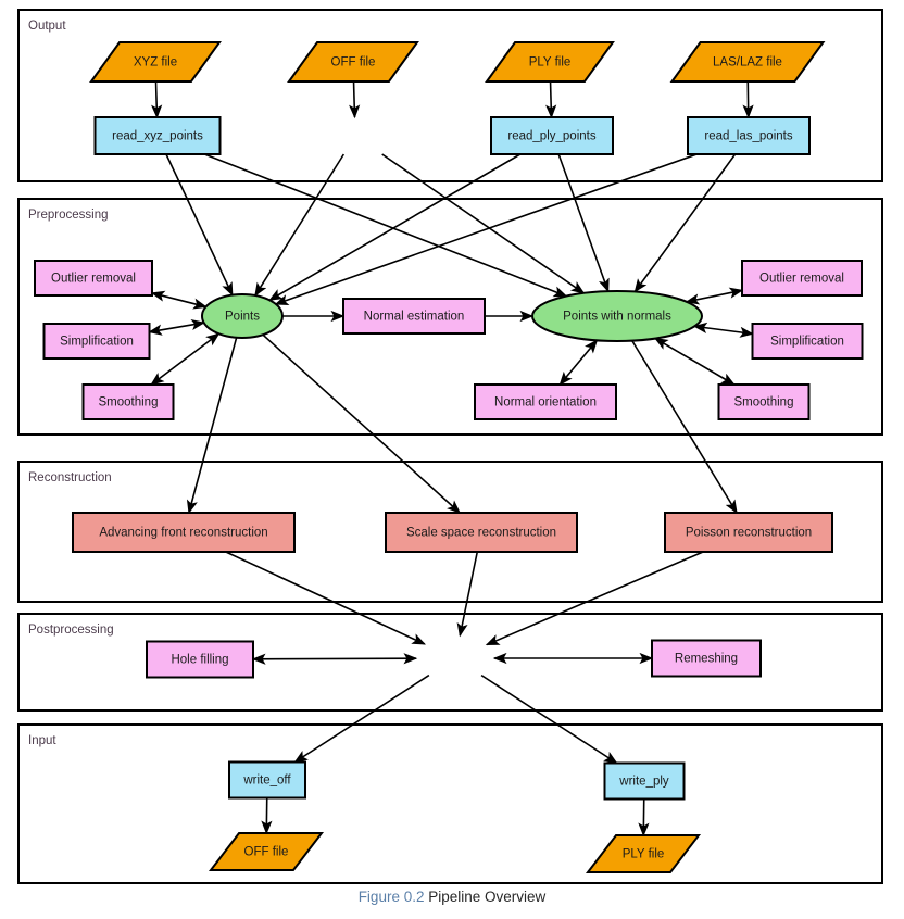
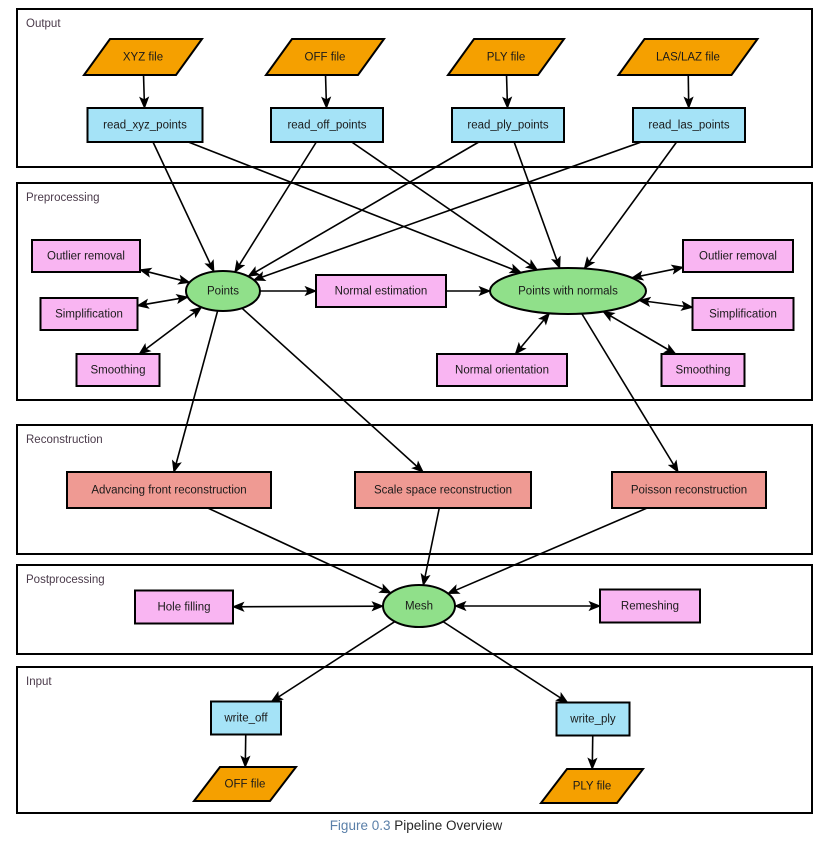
  Output
  Preprocessing
  Reconstruction
  Postprocessing
  Input
  XYZ file
  OFF file
  PLY file
  LAS/LAZ file
  read_xyz_points
+ read_off_points
  read_ply_points
  read_las_points
  Points
  Points with normals
  Normal estimation
  Outlier removal
  Simplification
  Smoothing
  Outlier removal
  Simplification
  Smoothing
  Normal orientation
  Advancing front reconstruction
  Scale space reconstruction
  Poisson reconstruction
+ Mesh
  Hole filling
  Remeshing
  write_off
  write_ply
  OFF file
  PLY file
- Figure 0.2 Pipeline Overview
+ Figure 0.3 Pipeline Overview
